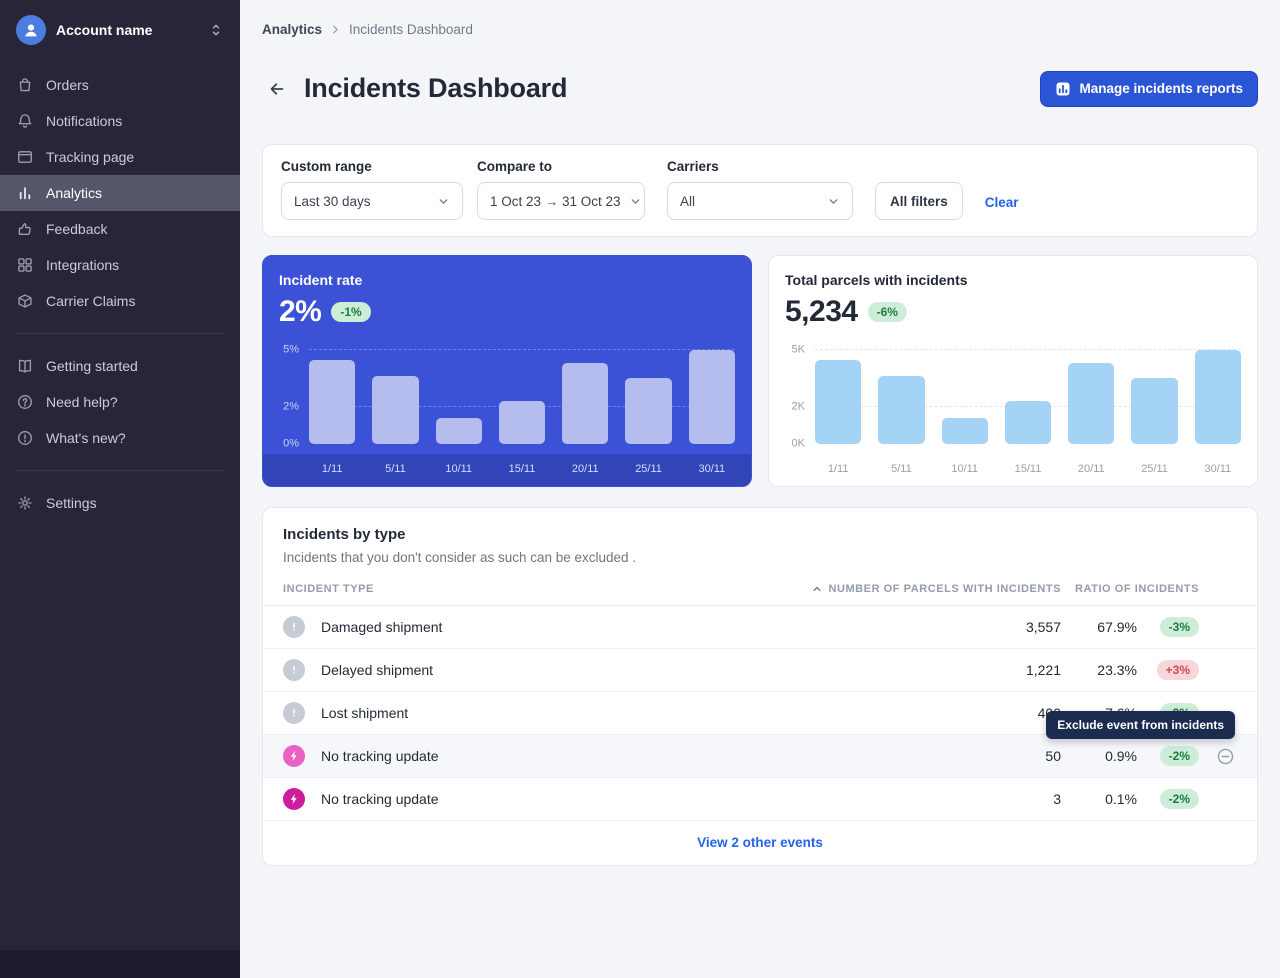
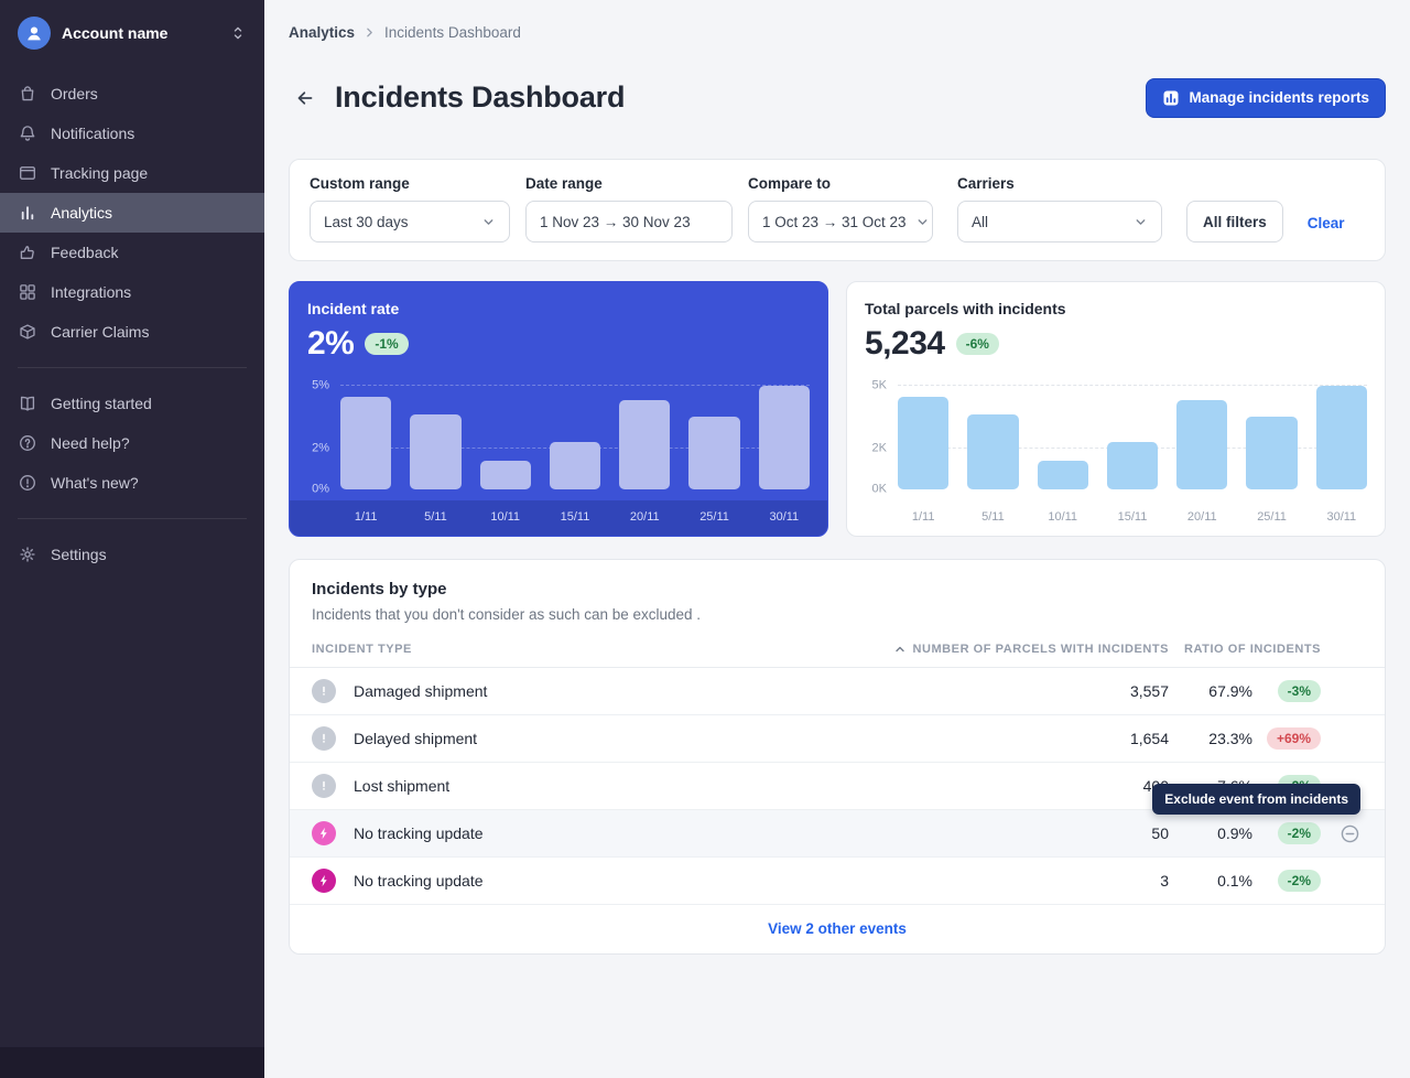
  Account name
  Orders
  Notifications
  Tracking page
  Analytics
  Feedback
  Integrations
  Carrier Claims
  Getting started
  Need help?
  What's new?
  Settings
  Analytics
  Incidents Dashboard
  Incidents Dashboard
  Manage incidents reports
  Custom range
  Last 30 days
+ Date range
+ 1 Nov 23 → 30 Nov 23
  Compare to
  1 Oct 23 → 31 Oct 23
  Carriers
  All
  All filters
  Clear
  Incident rate
  2%
  -1%
  0%
  2%
  5%
  1/11
  5/11
  10/11
  15/11
  20/11
  25/11
  30/11
  Total parcels with incidents
  5,234
  -6%
  0K
  2K
  5K
  1/11
  5/11
  10/11
  15/11
  20/11
  25/11
  30/11
  Incidents by type
  Incidents that you don't consider as such can be excluded .
  INCIDENT TYPE
  NUMBER OF PARCELS WITH INCIDENTS
  RATIO OF INCIDENTS
  Damaged shipment
  3,557
  67.9%
  -3%
  Delayed shipment
- 1,221
+ 1,654
  23.3%
- +3%
+ +69%
  Lost shipment
  No tracking update
  50
  0.9%
  -2%
  No tracking update
  3
  0.1%
  -2%
  Exclude event from incidents
  View 2 other events
